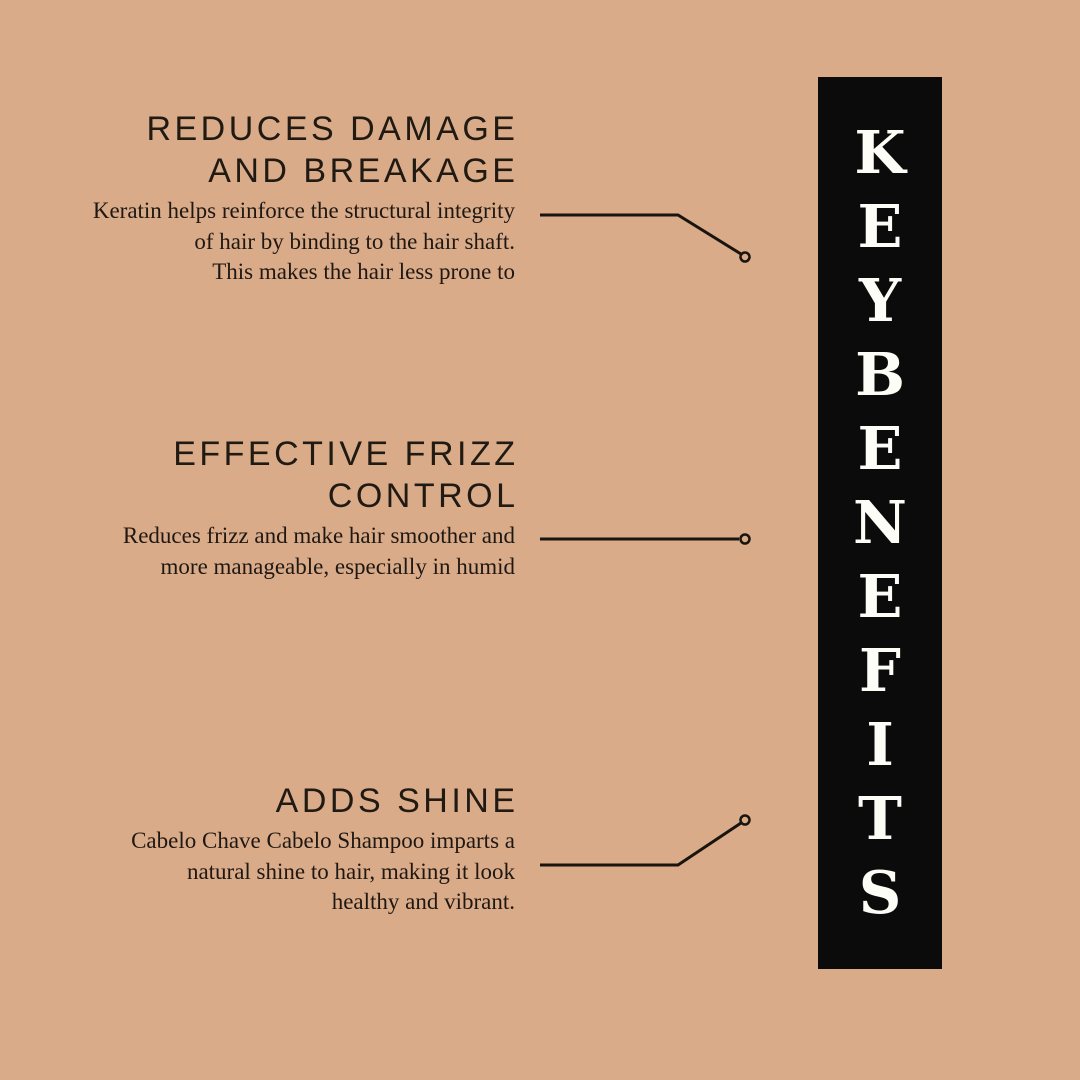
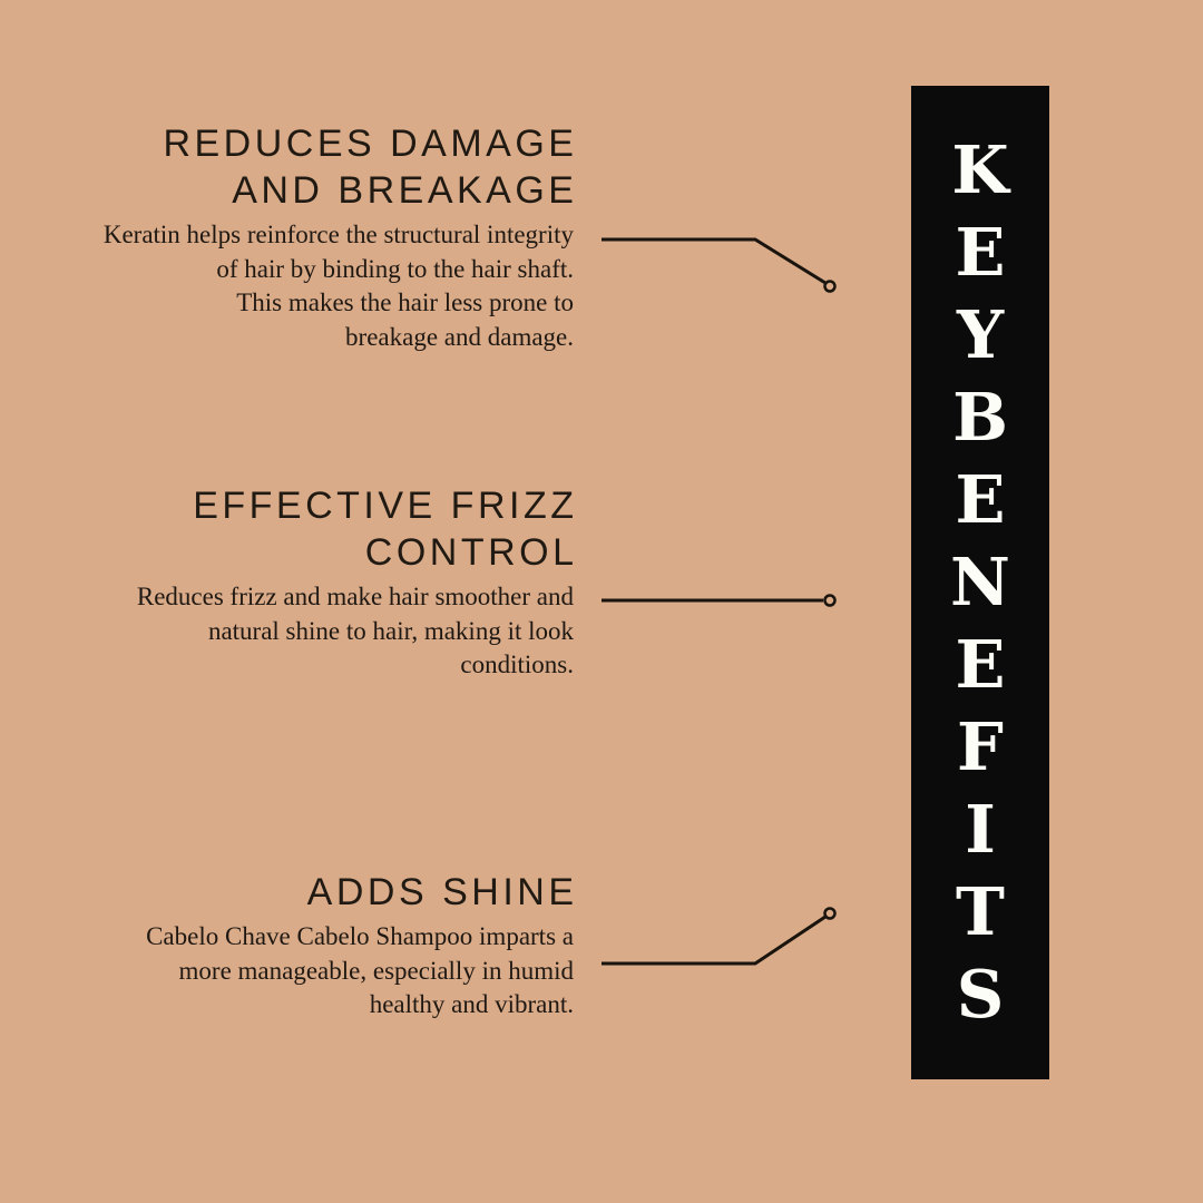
  REDUCES DAMAGE
  AND BREAKAGE
  Keratin helps reinforce the structural integrity
  of hair by binding to the hair shaft.
  This makes the hair less prone to
+ breakage and damage.
  EFFECTIVE FRIZZ
  CONTROL
  Reduces frizz and make hair smoother and
- more manageable, especially in humid
+ natural shine to hair, making it look
+ conditions.
  ADDS SHINE
  Cabelo Chave Cabelo Shampoo imparts a
- natural shine to hair, making it look
+ more manageable, especially in humid
  healthy and vibrant.
  K
  E
  Y
  B
  E
  N
  E
  F
  I
  T
  S
